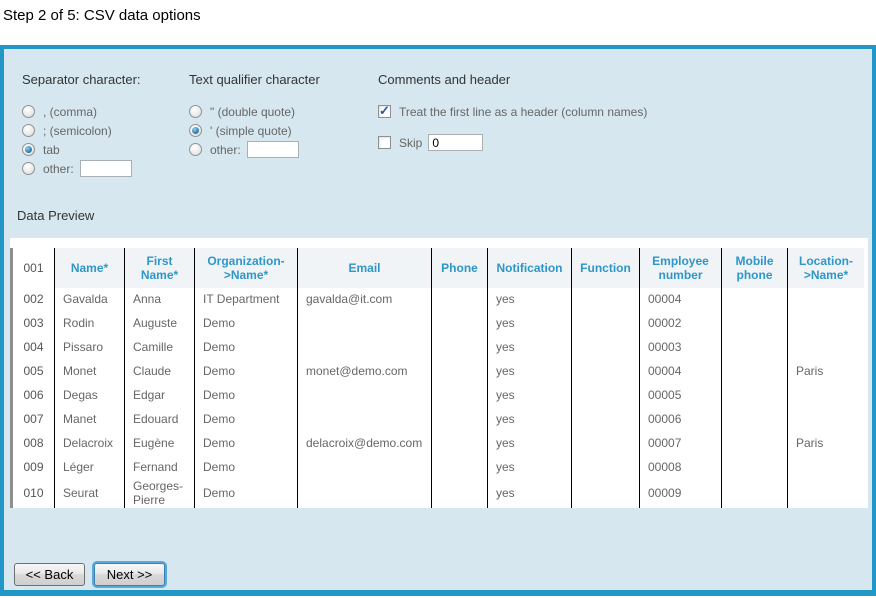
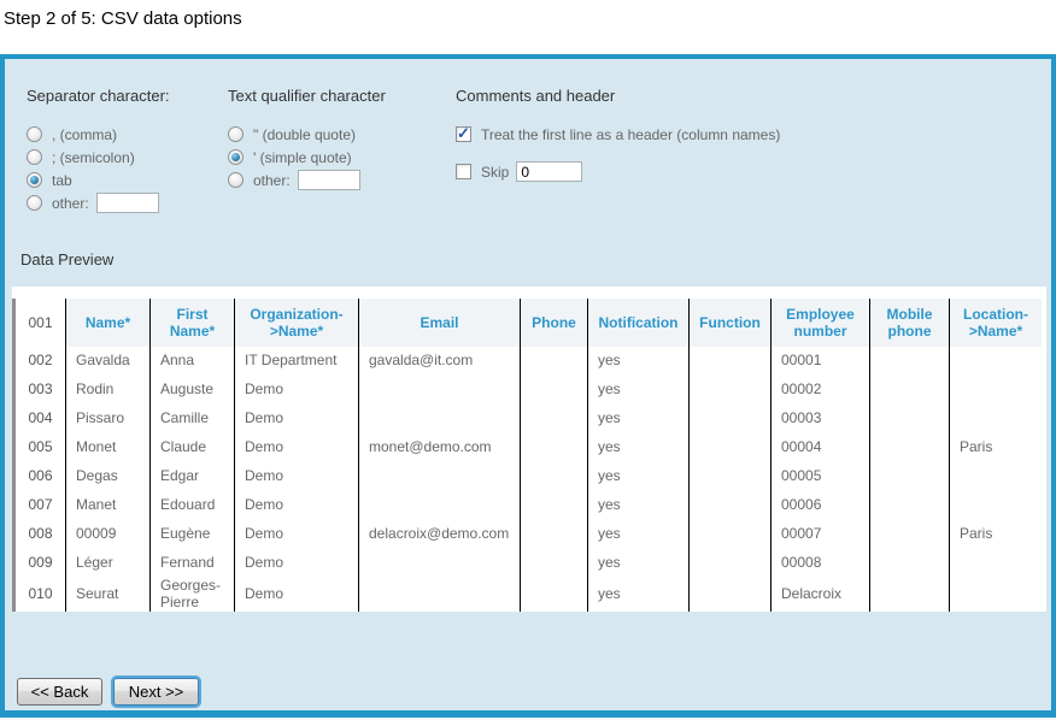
  Step 2 of 5: CSV data options
  Separator character:
  , (comma)
  ; (semicolon)
  tab
  other:
  Text qualifier character
  " (double quote)
  ' (simple quote)
  other:
  Comments and header
  Treat the first line as a header (column names)
  Skip
  0
  Data Preview
  001	Name*	First Name*	Organization->Name*	Email	Phone	Notification	Function	Employee number	Mobile phone	Location->Name*
- 002	Gavalda	Anna	IT Department	gavalda@it.com		yes		00004
+ 002	Gavalda	Anna	IT Department	gavalda@it.com		yes		00001
  003	Rodin	Auguste	Demo			yes		00002
  004	Pissaro	Camille	Demo			yes		00003
  005	Monet	Claude	Demo	monet@demo.com		yes		00004		Paris
  006	Degas	Edgar	Demo			yes		00005
  007	Manet	Edouard	Demo			yes		00006
- 008	Delacroix	Eugène	Demo	delacroix@demo.com		yes		00007		Paris
+ 008	00009	Eugène	Demo	delacroix@demo.com		yes		00007		Paris
  009	Léger	Fernand	Demo			yes		00008
- 010	Seurat	Georges-Pierre	Demo			yes		00009
+ 010	Seurat	Georges-Pierre	Demo			yes		Delacroix
  << Back
  Next >>
